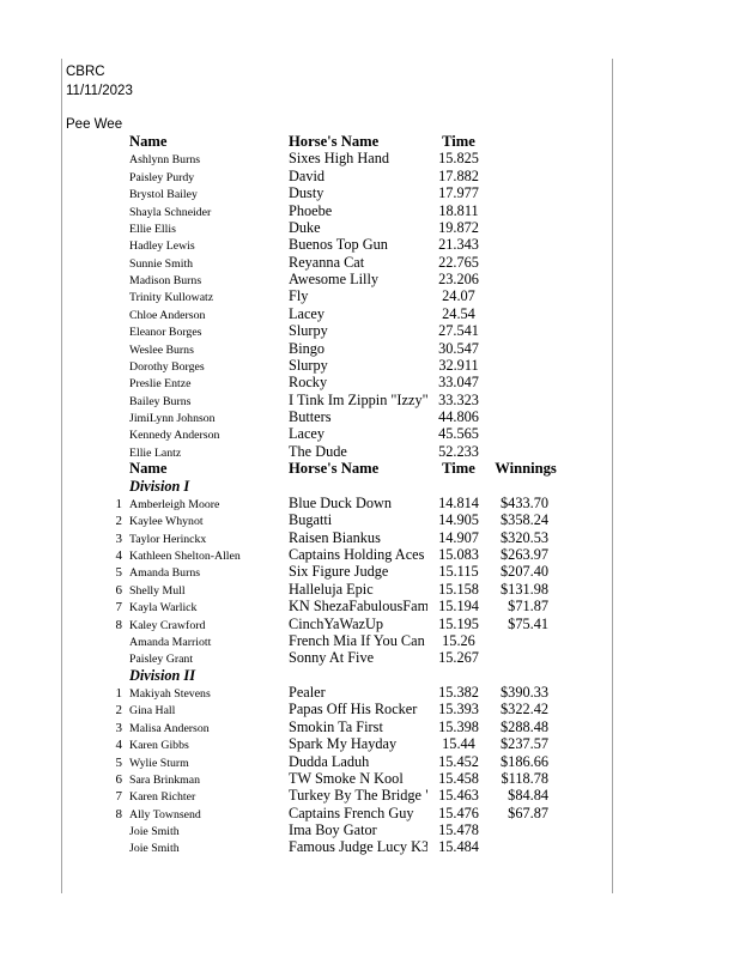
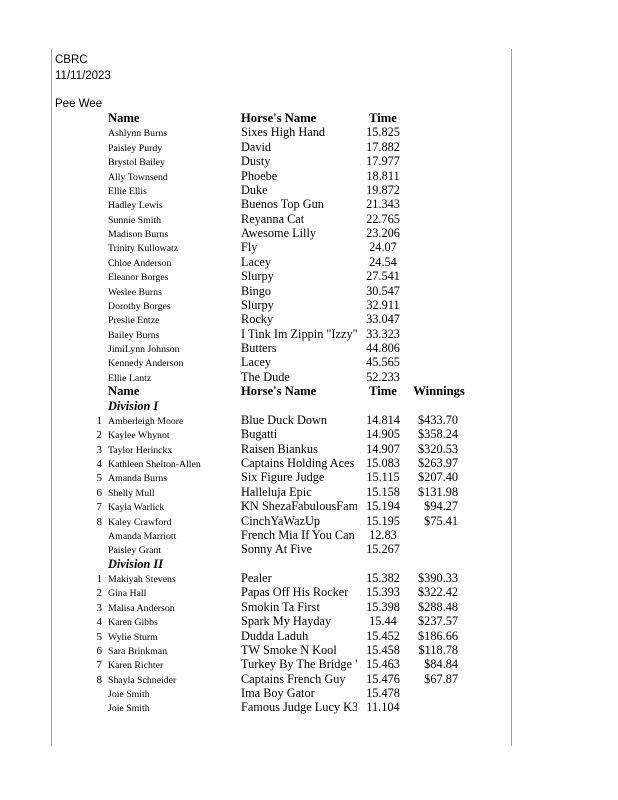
  CBRC
  11/11/2023
  Pee Wee
  Name
  Horse's Name
  Time
  Ashlynn Burns
  Sixes High Hand
  15.825
  Paisley Purdy
  David
  17.882
  Brystol Bailey
  Dusty
  17.977
- Shayla Schneider
+ Ally Townsend
  Phoebe
  18.811
  Ellie Ellis
  Duke
  19.872
  Hadley Lewis
  Buenos Top Gun
  21.343
  Sunnie Smith
  Reyanna Cat
  22.765
  Madison Burns
  Awesome Lilly
  23.206
  Trinity Kullowatz
  Fly
  24.07
  Chloe Anderson
  Lacey
  24.54
  Eleanor Borges
  Slurpy
  27.541
  Weslee Burns
  Bingo
  30.547
  Dorothy Borges
  Slurpy
  32.911
  Preslie Entze
  Rocky
  33.047
  Bailey Burns
  I Tink Im Zippin "Izzy"
  33.323
  JimiLynn Johnson
  Butters
  44.806
  Kennedy Anderson
  Lacey
  45.565
  Ellie Lantz
  The Dude
  52.233
  Name
  Horse's Name
  Time
  Winnings
  Division I
  1
  Amberleigh Moore
  Blue Duck Down
  14.814
  $433.70
  2
  Kaylee Whynot
  Bugatti
  14.905
  $358.24
  3
  Taylor Herinckx
  Raisen Biankus
  14.907
  $320.53
  4
  Kathleen Shelton-Allen
  Captains Holding Aces
  15.083
  $263.97
  5
  Amanda Burns
  Six Figure Judge
  15.115
  $207.40
  6
  Shelly Mull
  Halleluja Epic
  15.158
  $131.98
  7
  Kayla Warlick
  KN ShezaFabulousFam
  15.194
- $71.87
+ $94.27
  8
  Kaley Crawford
  CinchYaWazUp
  15.195
  $75.41
  Amanda Marriott
  French Mia If You Can
- 15.26
+ 12.83
  Paisley Grant
  Sonny At Five
  15.267
  Division II
  1
  Makiyah Stevens
  Pealer
  15.382
  $390.33
  2
  Gina Hall
  Papas Off His Rocker
  15.393
  $322.42
  3
  Malisa Anderson
  Smokin Ta First
  15.398
  $288.48
  4
  Karen Gibbs
  Spark My Hayday
  15.44
  $237.57
  5
  Wylie Sturm
  Dudda Laduh
  15.452
  $186.66
  6
  Sara Brinkman
  TW Smoke N Kool
  15.458
  $118.78
  7
  Karen Richter
  Turkey By The Bridge
  15.463
  $84.84
  8
- Ally Townsend
+ Shayla Schneider
  Captains French Guy
  15.476
  $67.87
  Joie Smith
  Ima Boy Gator
  15.478
  Joie Smith
  Famous Judge Lucy K3
- 15.484
+ 11.104
